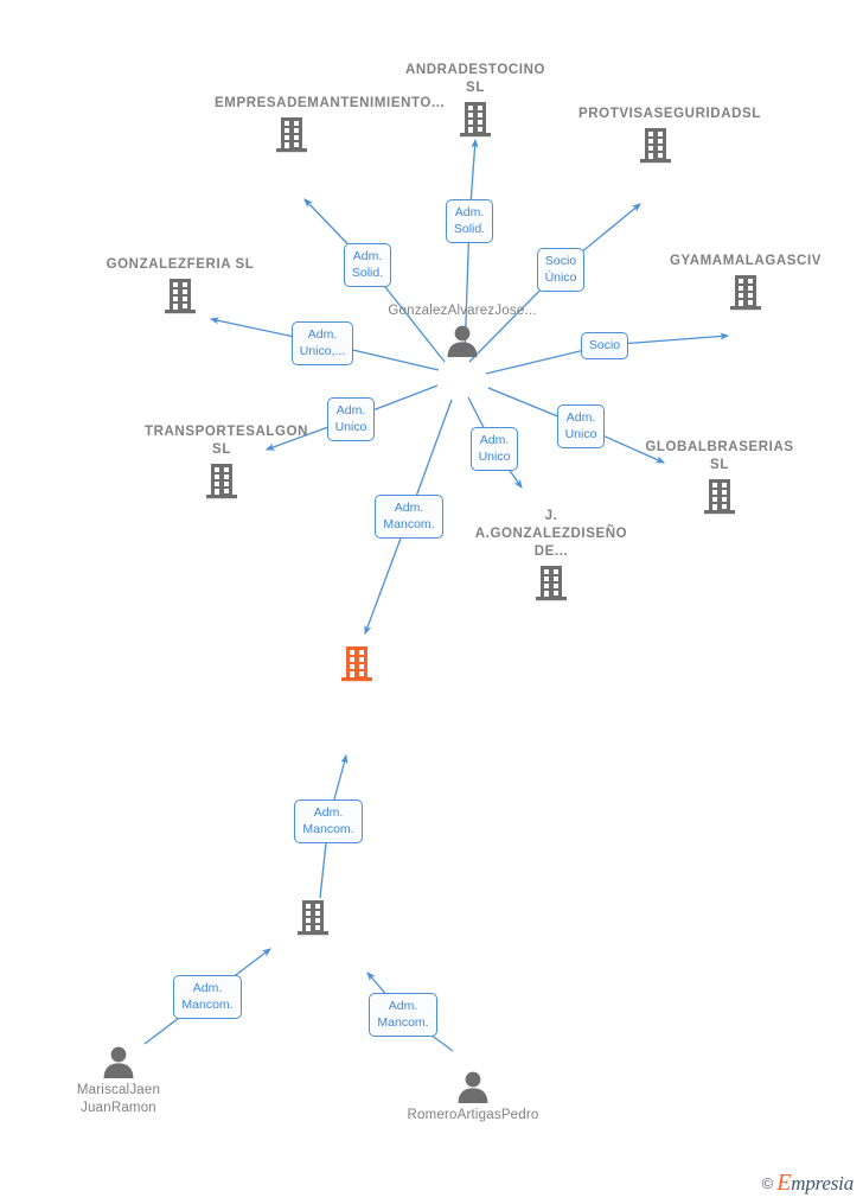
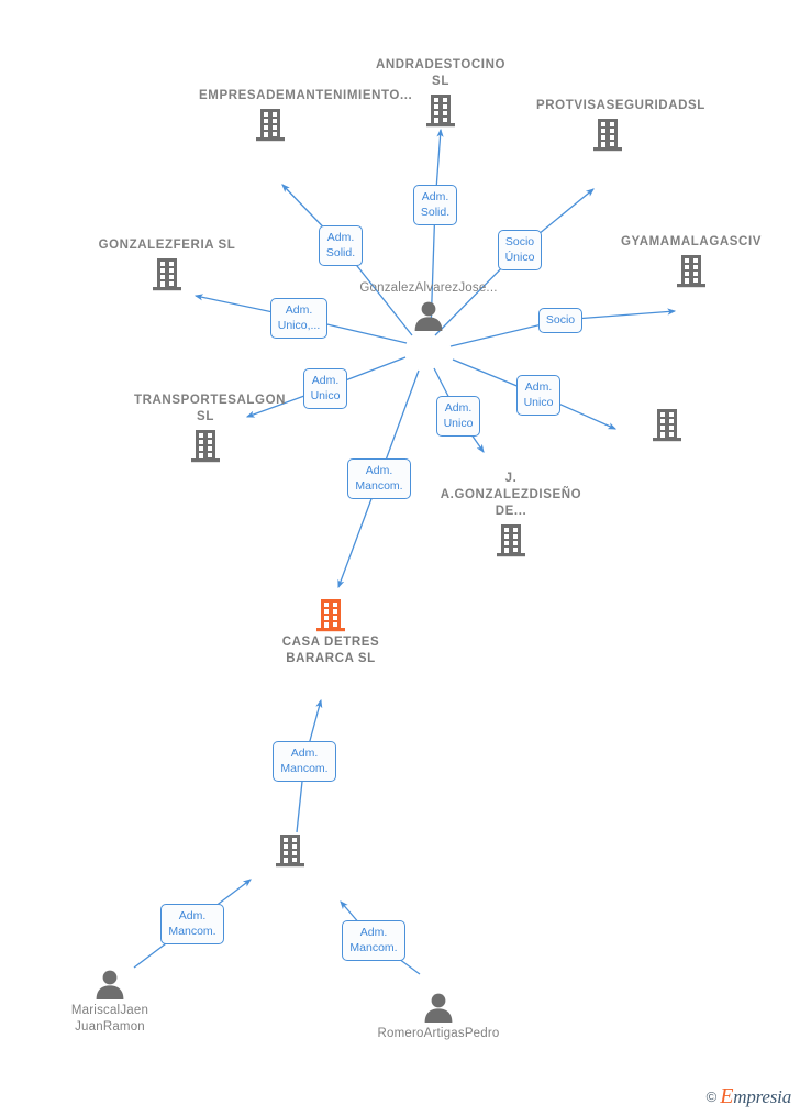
  ANDRADESTOCINO SL
  EMPRESADEMANTENIMIENTO...
  PROTVISASEGURIDADSL
  GONZALEZFERIA SL
  GYAMAMALAGASCIV
  TRANSPORTESALGON SL
- GLOBALBRASERIAS SL
  J. A.GONZALEZDISEÑO DE...
  GonzalezAlvarezJose...
+ CASA DETRES BARARCA SL
  MariscalJaen JuanRamon
  RomeroArtigasPedro
  Adm.
  Solid.
  Adm.
  Solid.
  Socio
  Único
  Adm.
  Unico,...
  Socio
  Adm.
  Unico
  Adm.
  Unico
  Adm.
  Unico
  Adm.
  Mancom.
  Adm.
  Mancom.
  Adm.
  Mancom.
  Adm.
  Mancom.
  ©
  Empresia
